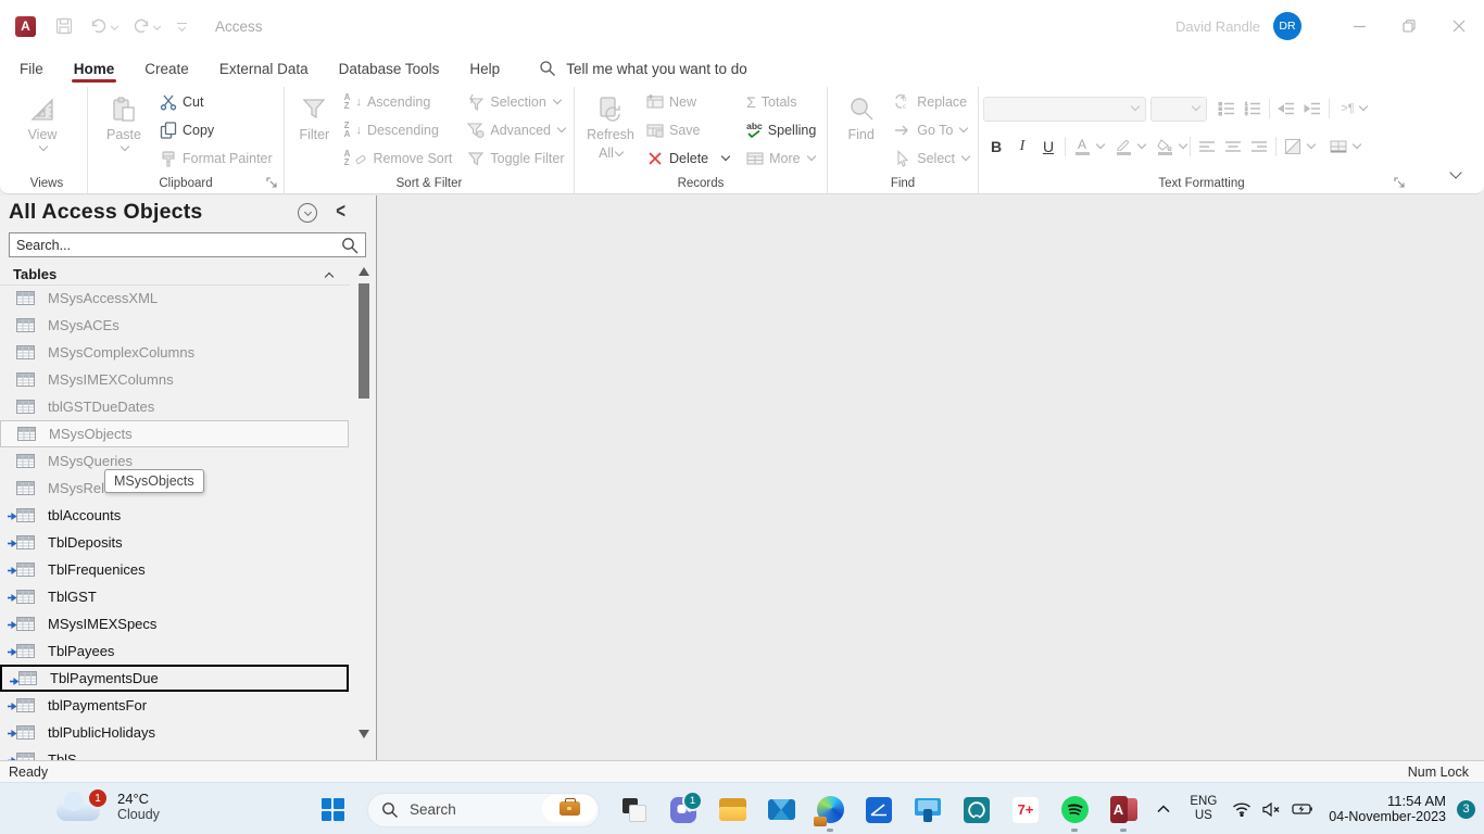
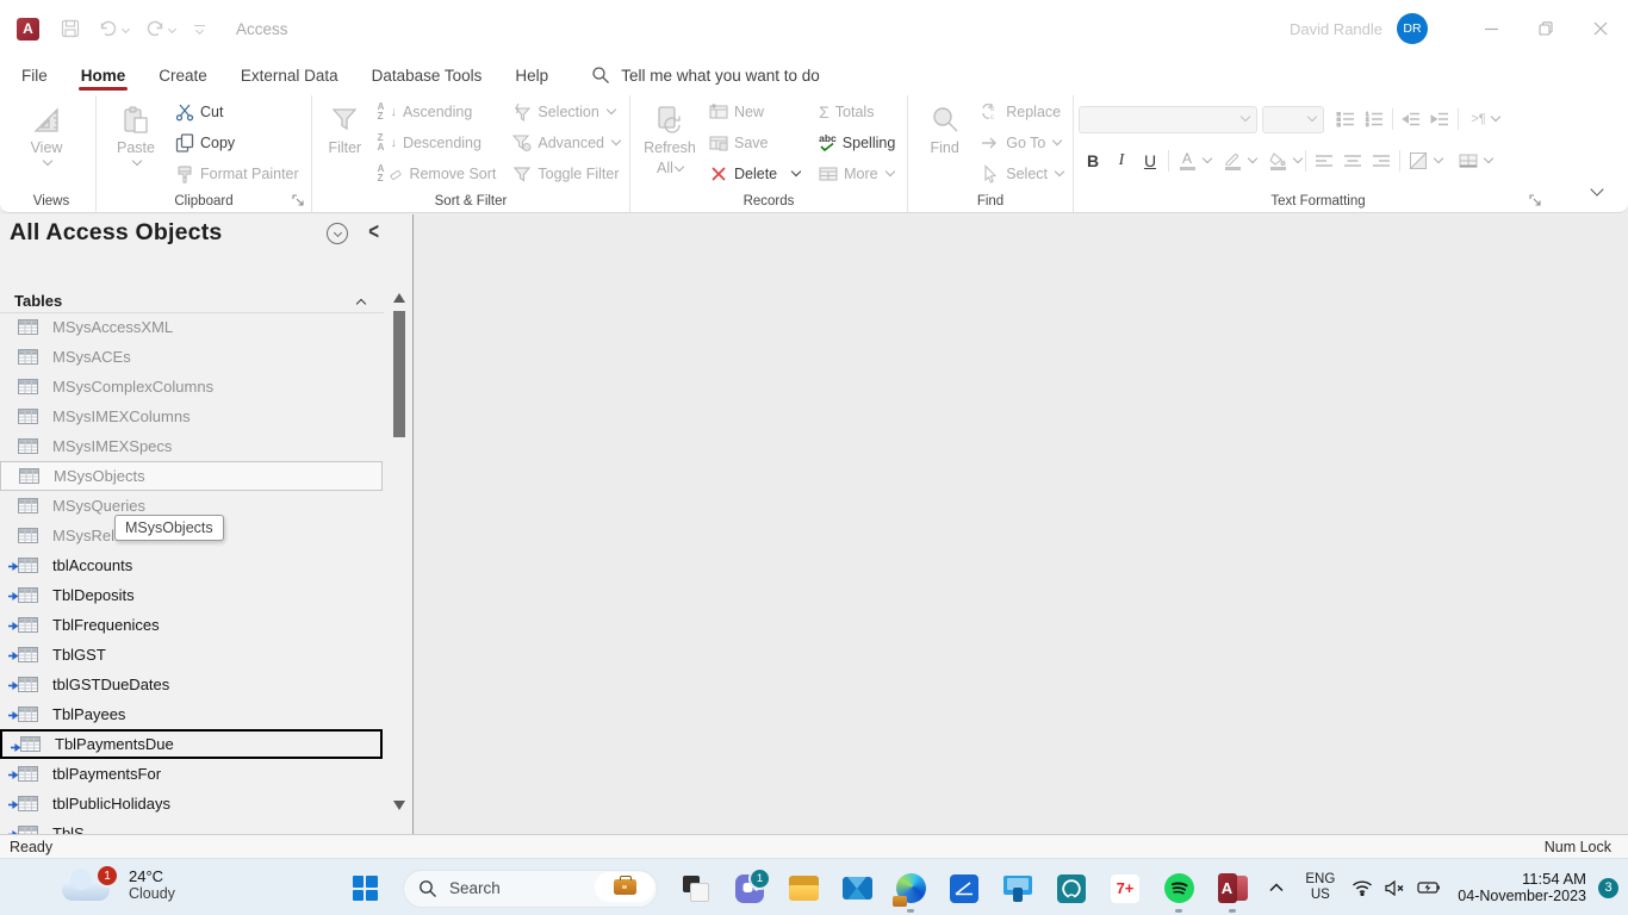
  A
  Access
  David Randle
  DR
  File
  Home
  Create
  External Data
  Database Tools
  Help
  Tell me what you want to do
  View
  Views
  Paste
  Cut
  Copy
  Format Painter
  Clipboard
  Filter
  A
  Z
  ↓
  Ascending
  Z
  A
  ↓
  Descending
  A
  Z
  Remove Sort
  Selection
  Advanced
  Toggle Filter
  Sort & Filter
  Refresh
  All
  New
  Save
  Delete
  Σ
  Totals
  abc
  Spelling
  More
  Records
  Find
  Replace
  Go To
  Select
  Find
  >¶
  B
  I
  U
  A
  Text Formatting
  All Access Objects
  <
- Search...
  Tables
  MSysObjects
  MSysAccessXML
  MSysACEs
  MSysComplexColumns
  MSysIMEXColumns
- tblGSTDueDates
+ MSysIMEXSpecs
  MSysObjects
  MSysQueries
  MSysRel
  tblAccounts
  TblDeposits
  TblFrequenices
  TblGST
- MSysIMEXSpecs
+ tblGSTDueDates
  TblPayees
  TblPaymentsDue
  tblPaymentsFor
  tblPublicHolidays
  Ready
  Num Lock
  1
  24°C
  Cloudy
  Search
  1
  7+
  A
  ENG
  US
  11:54 AM
  04-November-2023
  3
